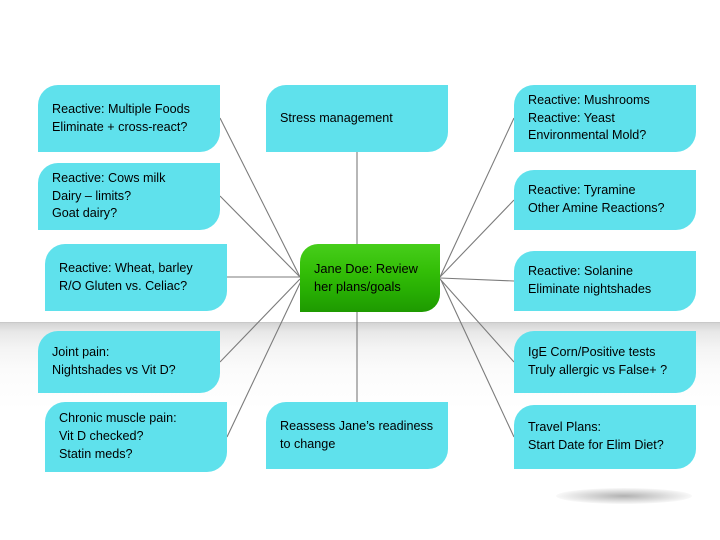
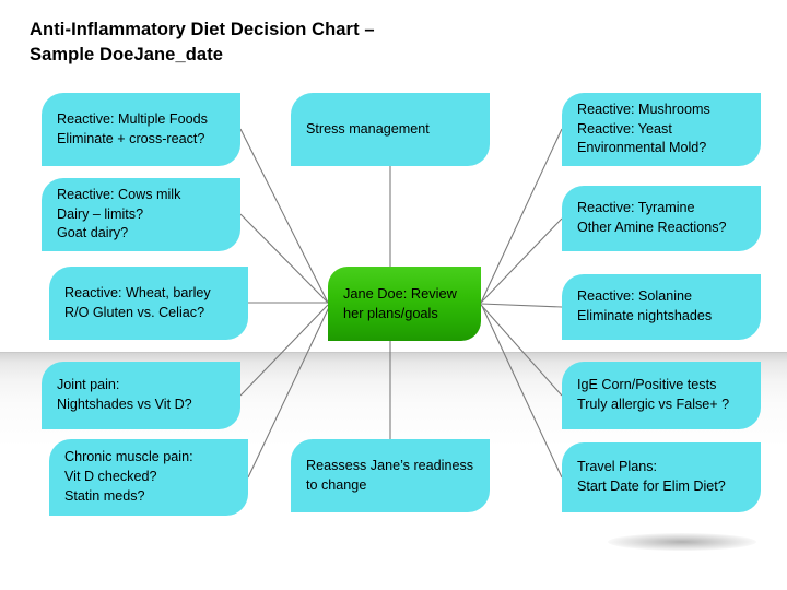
+ Anti-Inflammatory Diet Decision Chart –
+ Sample DoeJane_date
  Reactive: Multiple Foods
  Eliminate + cross-react?
  Reactive: Cows milk
  Dairy – limits?
  Goat dairy?
  Reactive: Wheat, barley
  R/O Gluten vs. Celiac?
  Joint pain:
  Nightshades vs Vit D?
  Chronic muscle pain:
  Vit D checked?
  Statin meds?
  Stress management
  Reassess Jane’s readiness
  to change
  Reactive: Mushrooms
  Reactive: Yeast
  Environmental Mold?
  Reactive: Tyramine
  Other Amine Reactions?
  Reactive: Solanine
  Eliminate nightshades
  IgE Corn/Positive tests
  Truly allergic vs False+ ?
  Travel Plans:
  Start Date for Elim Diet?
  Jane Doe: Review
  her plans/goals
